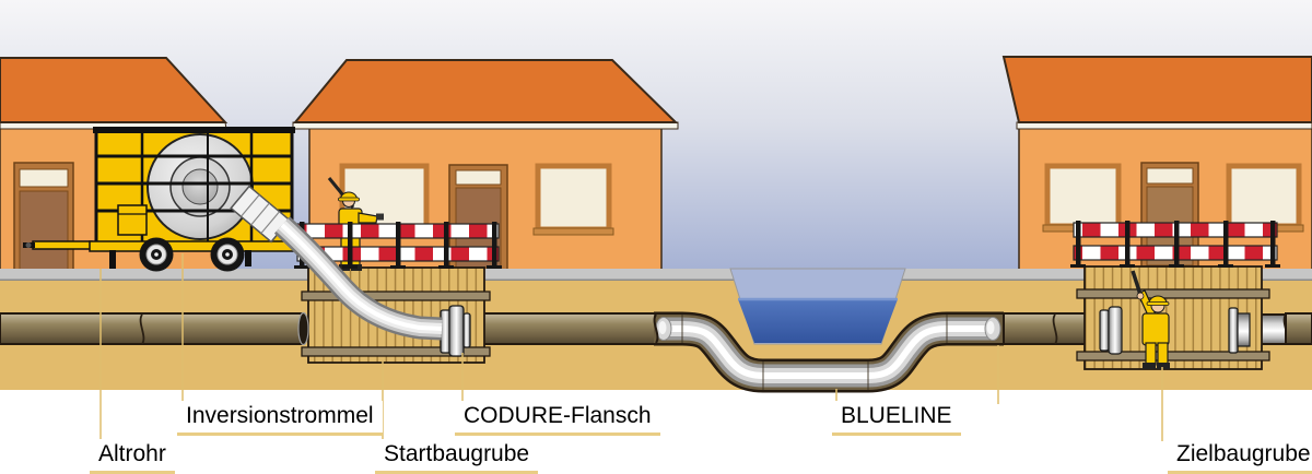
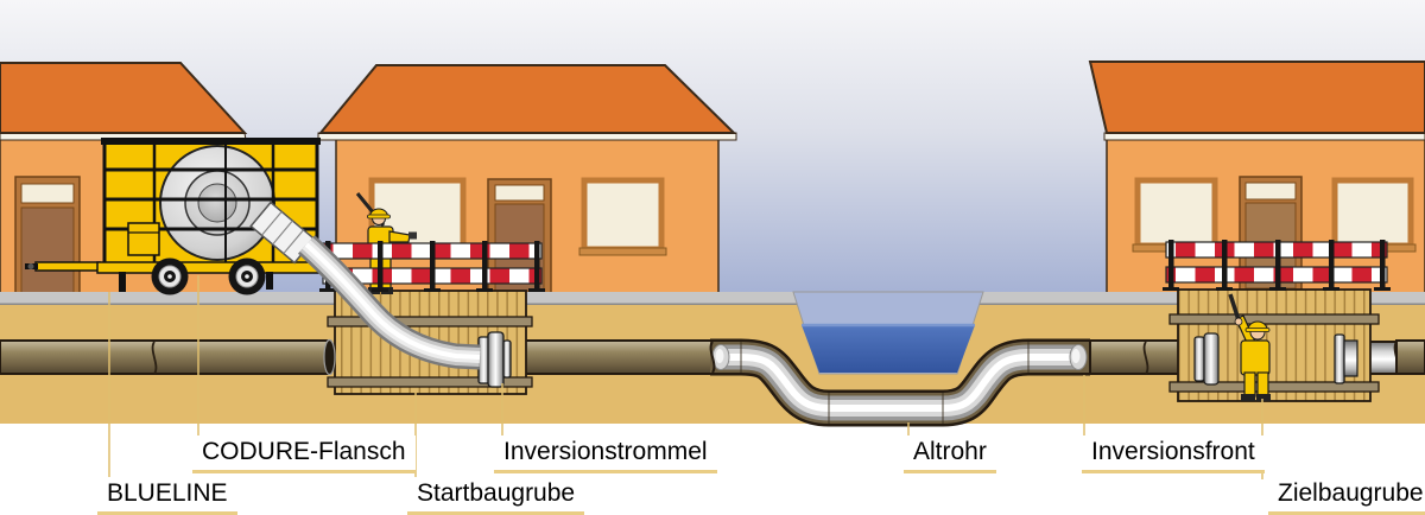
- Inversionstrommel
+ CODURE-Flansch
- Altrohr
+ BLUELINE
- CODURE-Flansch
+ Inversionstrommel
  Startbaugrube
- BLUELINE
+ Altrohr
+ Inversionsfront
  Zielbaugrube
